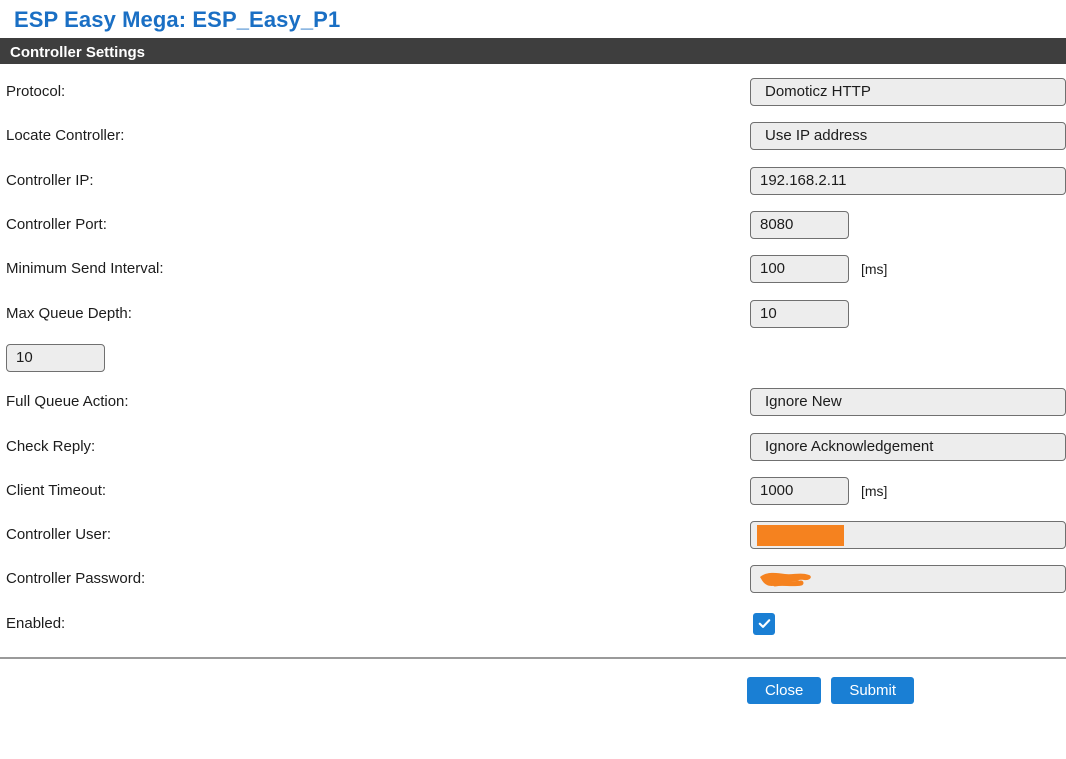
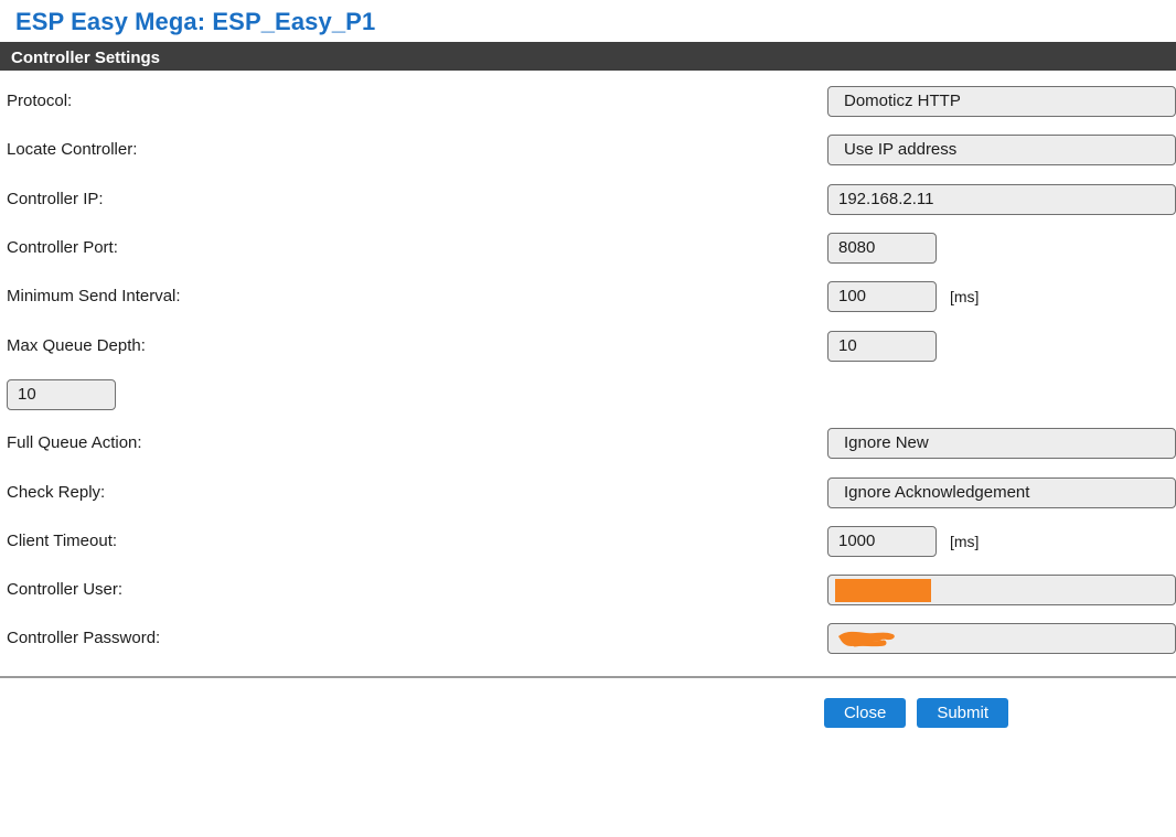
  ESP Easy Mega: ESP_Easy_P1
  Controller Settings
  Protocol:
  Domoticz HTTP
  Locate Controller:
  Use IP address
  Controller IP:
  192.168.2.11
  Controller Port:
  8080
  Minimum Send Interval:
  100
  [ms]
  Max Queue Depth:
  10
  10
  Full Queue Action:
  Ignore New
  Check Reply:
  Ignore Acknowledgement
  Client Timeout:
  1000
  [ms]
  Controller User:
  Controller Password:
- Enabled:
  Close
  Submit
